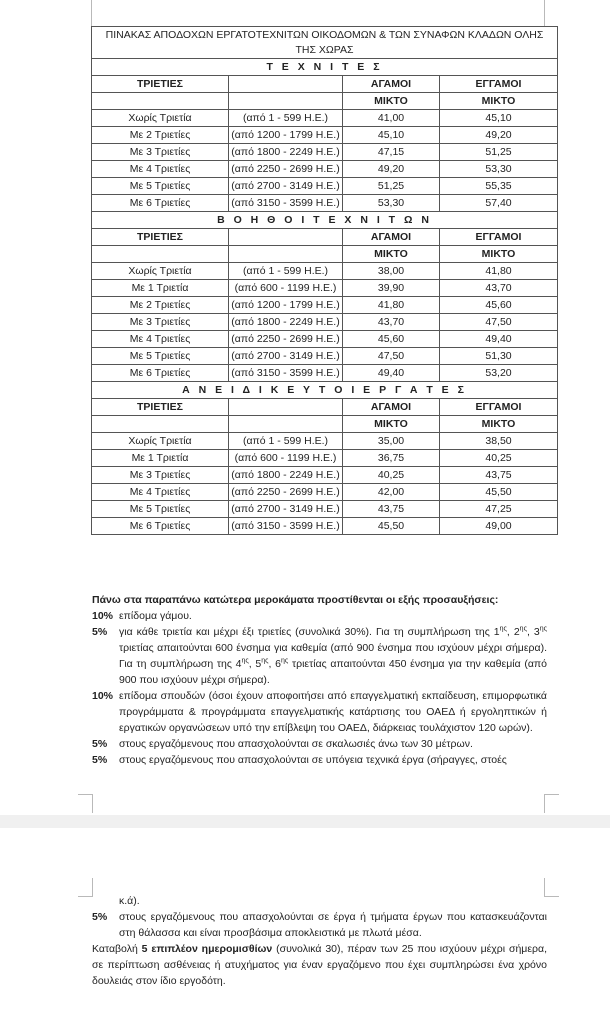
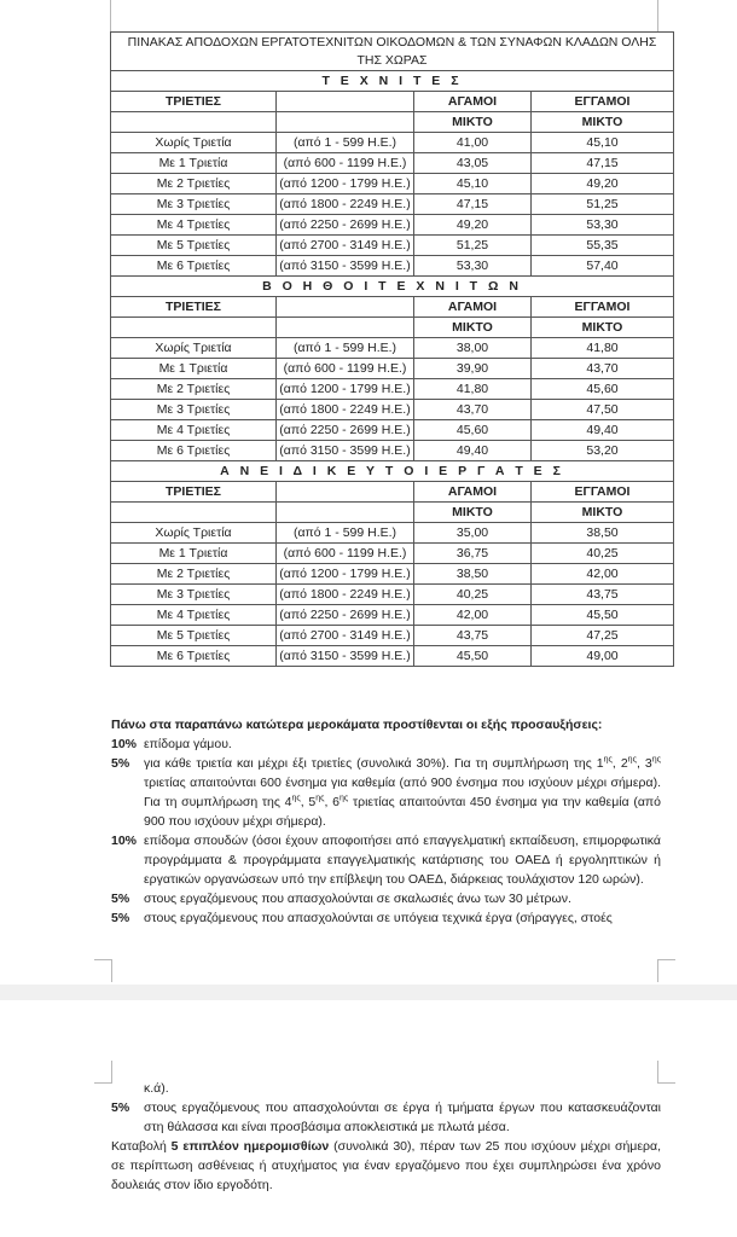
  ΠΙΝΑΚΑΣ ΑΠΟΔΟΧΩΝ ΕΡΓΑΤΟΤΕΧΝΙΤΩΝ ΟΙΚΟΔΟΜΩΝ & ΤΩΝ ΣΥΝΑΦΩΝ ΚΛΑΔΩΝ ΟΛΗΣ ΤΗΣ ΧΩΡΑΣ
  Τ Ε Χ Ν Ι Τ Ε Σ
  ΤΡΙΕΤΙΕΣ		ΑΓΑΜΟΙ	ΕΓΓΑΜΟΙ
  		ΜΙΚΤΟ	ΜΙΚΤΟ
  Χωρίς Τριετία	(από 1 - 599 Η.Ε.)	41,00	45,10
+ Με 1 Τριετία	(από 600 - 1199 Η.Ε.)	43,05	47,15
  Με 2 Τριετίες	(από 1200 - 1799 Η.Ε.)	45,10	49,20
  Με 3 Τριετίες	(από 1800 - 2249 Η.Ε.)	47,15	51,25
  Με 4 Τριετίες	(από 2250 - 2699 Η.Ε.)	49,20	53,30
  Με 5 Τριετίες	(από 2700 - 3149 Η.Ε.)	51,25	55,35
  Με 6 Τριετίες	(από 3150 - 3599 Η.Ε.)	53,30	57,40
  Β Ο Η Θ Ο Ι Τ Ε Χ Ν Ι Τ Ω Ν
  ΤΡΙΕΤΙΕΣ		ΑΓΑΜΟΙ	ΕΓΓΑΜΟΙ
  		ΜΙΚΤΟ	ΜΙΚΤΟ
  Χωρίς Τριετία	(από 1 - 599 Η.Ε.)	38,00	41,80
  Με 1 Τριετία	(από 600 - 1199 Η.Ε.)	39,90	43,70
  Με 2 Τριετίες	(από 1200 - 1799 Η.Ε.)	41,80	45,60
  Με 3 Τριετίες	(από 1800 - 2249 Η.Ε.)	43,70	47,50
  Με 4 Τριετίες	(από 2250 - 2699 Η.Ε.)	45,60	49,40
- Με 5 Τριετίες	(από 2700 - 3149 Η.Ε.)	47,50	51,30
  Με 6 Τριετίες	(από 3150 - 3599 Η.Ε.)	49,40	53,20
  Α Ν Ε Ι Δ Ι Κ Ε Υ Τ Ο Ι Ε Ρ Γ Α Τ Ε Σ
  ΤΡΙΕΤΙΕΣ		ΑΓΑΜΟΙ	ΕΓΓΑΜΟΙ
  		ΜΙΚΤΟ	ΜΙΚΤΟ
  Χωρίς Τριετία	(από 1 - 599 Η.Ε.)	35,00	38,50
  Με 1 Τριετία	(από 600 - 1199 Η.Ε.)	36,75	40,25
+ Με 2 Τριετίες	(από 1200 - 1799 Η.Ε.)	38,50	42,00
  Με 3 Τριετίες	(από 1800 - 2249 Η.Ε.)	40,25	43,75
  Με 4 Τριετίες	(από 2250 - 2699 Η.Ε.)	42,00	45,50
  Με 5 Τριετίες	(από 2700 - 3149 Η.Ε.)	43,75	47,25
  Με 6 Τριετίες	(από 3150 - 3599 Η.Ε.)	45,50	49,00
  Πάνω στα παραπάνω κατώτερα μεροκάματα προστίθενται οι εξής προσαυξήσεις:
  10%
  επίδομα γάμου.
  5%
  για κάθε τριετία και μέχρι έξι τριετίες (συνολικά 30%). Για τη συμπλήρωση της 1 , 2 , 3 τριετίας απαιτούνται 600 ένσημα για καθεμία (από 900 ένσημα που ισχύουν μέχρι σήμερα). Για τη συμπλήρωση της 4 , 5 , 6 τριετίας απαιτούνται 450 ένσημα για την καθεμία (από 900 που ισχύουν μέχρι σήμερα).
  10%
  επίδομα σπουδών (όσοι έχουν αποφοιτήσει από επαγγελματική εκπαίδευση, επιμορφωτικά προγράμματα & προγράμματα επαγγελματικής κατάρτισης του ΟΑΕΔ ή εργοληπτικών ή εργατικών οργανώσεων υπό την επίβλεψη του ΟΑΕΔ, διάρκειας τουλάχιστον 120 ωρών).
  5%
  στους εργαζόμενους που απασχολούνται σε σκαλωσιές άνω των 30 μέτρων.
  5%
  στους εργαζόμενους που απασχολούνται σε υπόγεια τεχνικά έργα (σήραγγες, στοές
  κ.ά).
  5%
  στους εργαζόμενους που απασχολούνται σε έργα ή τμήματα έργων που κατασκευάζονται στη θάλασσα και είναι προσβάσιμα αποκλειστικά με πλωτά μέσα.
  Καταβολή 5 επιπλέον ημερομισθίων (συνολικά 30), πέραν των 25 που ισχύουν μέχρι σήμερα, σε περίπτωση ασθένειας ή ατυχήματος για έναν εργαζόμενο που έχει συμπληρώσει ένα χρόνο δουλειάς στον ίδιο εργοδότη.
